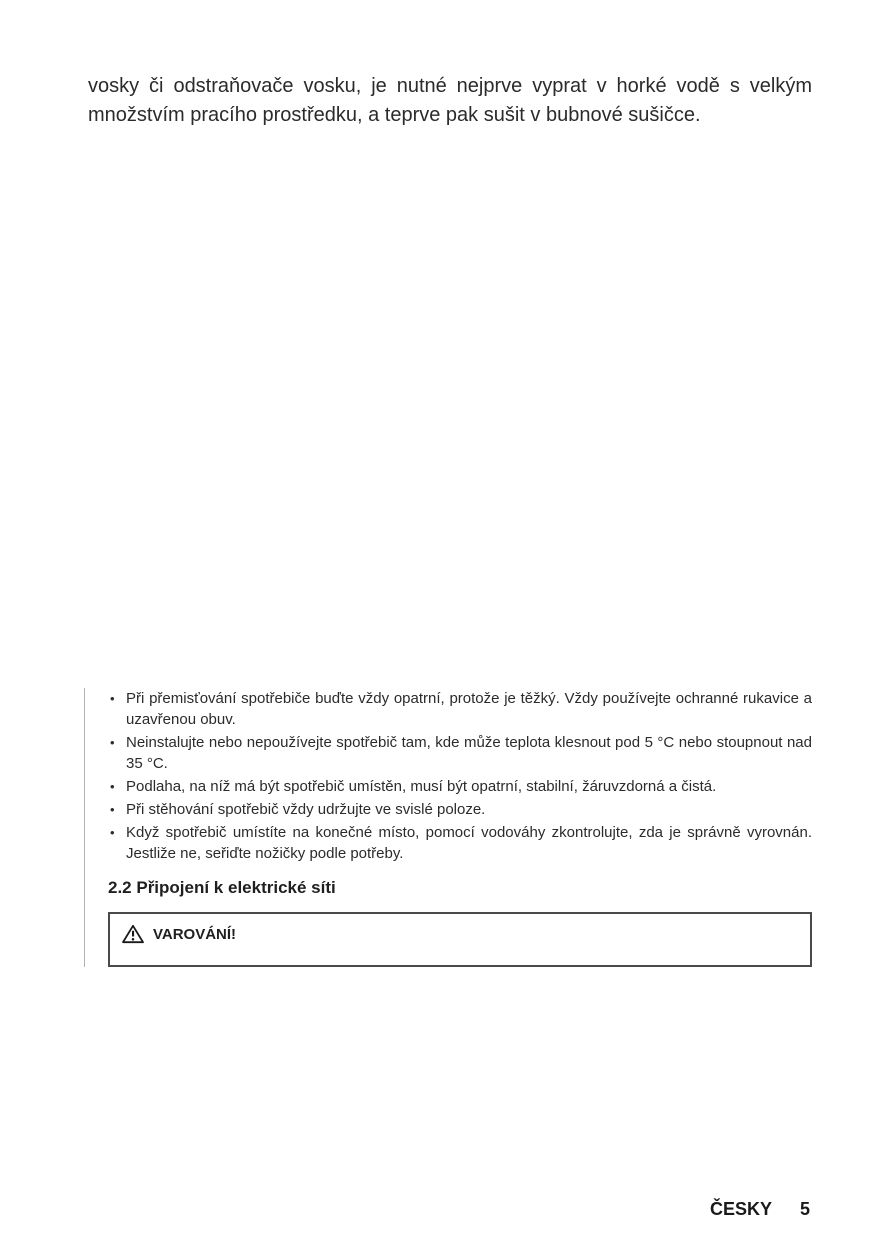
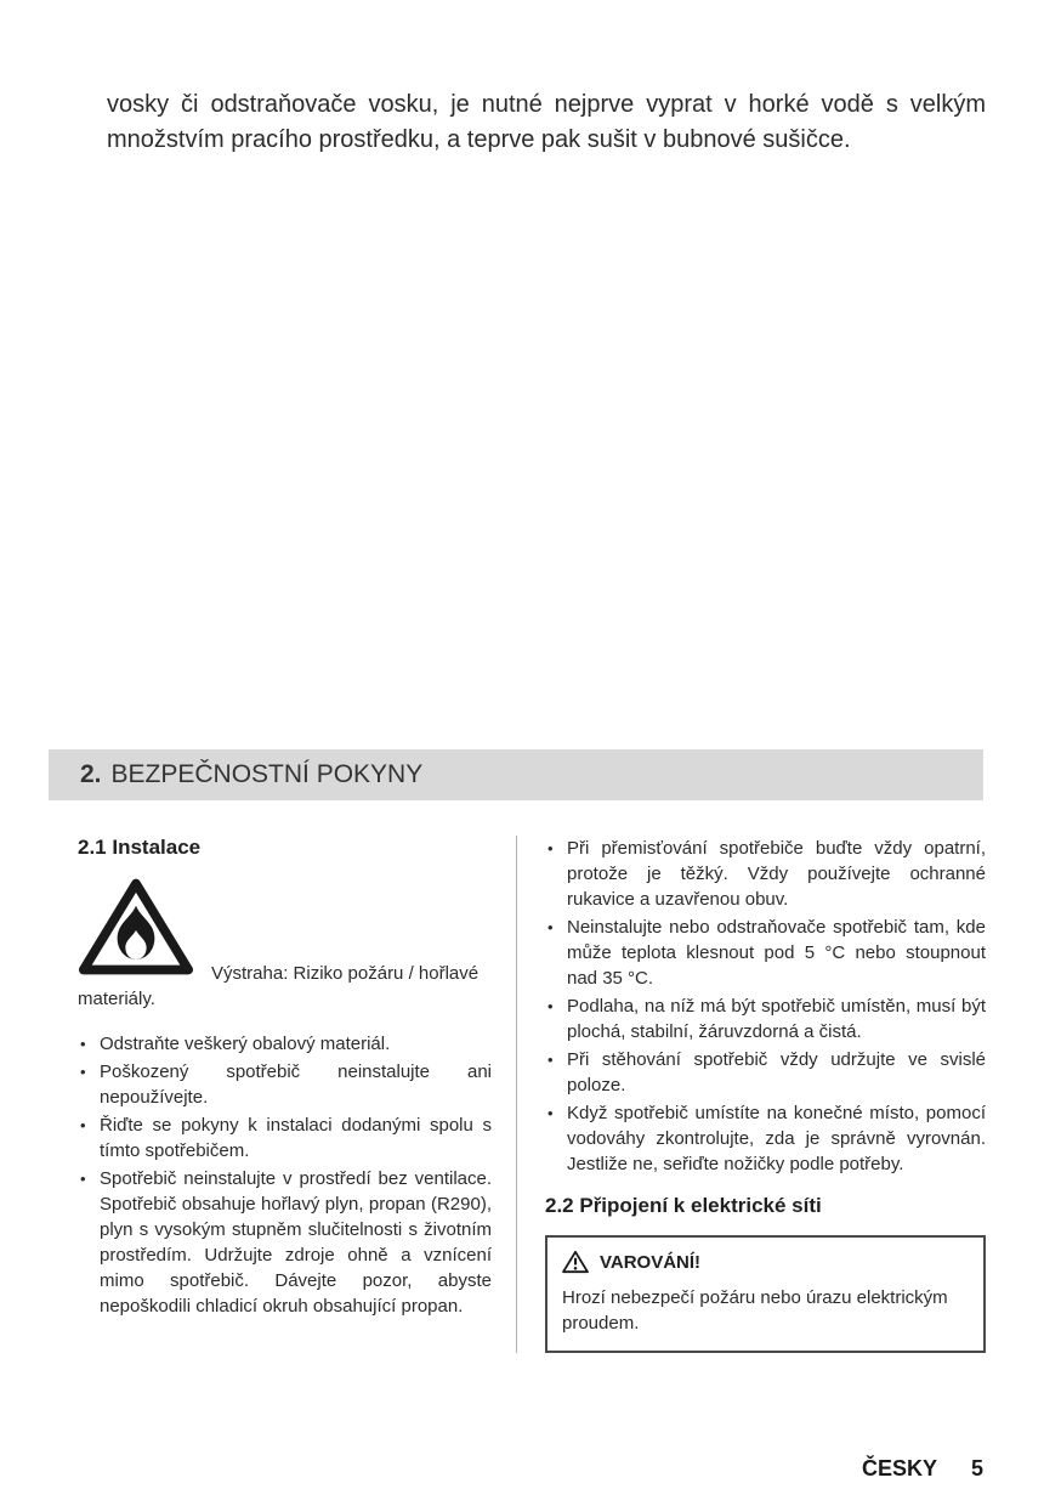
  vosky či odstraňovače vosku, je nutné nejprve vyprat v horké vodě s velkým množstvím pracího prostředku, a teprve pak sušit v bubnové sušičce.
+ 2. BEZPEČNOSTNÍ POKYNY
+ 2.1 Instalace
+ Výstraha: Riziko požáru / hořlavé materiály.
+ Odstraňte veškerý obalový materiál.
+ Poškozený spotřebič neinstalujte ani nepoužívejte.
+ Řiďte se pokyny k instalaci dodanými spolu s tímto spotřebičem.
+ Spotřebič neinstalujte v prostředí bez ventilace. Spotřebič obsahuje hořlavý plyn, propan (R290), plyn s vysokým stupněm slučitelnosti s životním prostředím. Udržujte zdroje ohně a vznícení mimo spotřebič. Dávejte pozor, abyste nepoškodili chladicí okruh obsahující propan.
  Při přemisťování spotřebiče buďte vždy opatrní, protože je těžký. Vždy používejte ochranné rukavice a uzavřenou obuv.
- Neinstalujte nebo nepoužívejte spotřebič tam, kde může teplota klesnout pod 5 °C nebo stoupnout nad 35 °C.
+ Neinstalujte nebo odstraňovače spotřebič tam, kde může teplota klesnout pod 5 °C nebo stoupnout nad 35 °C.
- Podlaha, na níž má být spotřebič umístěn, musí být opatrní, stabilní, žáruvzdorná a čistá.
+ Podlaha, na níž má být spotřebič umístěn, musí být plochá, stabilní, žáruvzdorná a čistá.
  Při stěhování spotřebič vždy udržujte ve svislé poloze.
  Když spotřebič umístíte na konečné místo, pomocí vodováhy zkontrolujte, zda je správně vyrovnán. Jestliže ne, seřiďte nožičky podle potřeby.
  2.2 Připojení k elektrické síti
  VAROVÁNÍ!
+ Hrozí nebezpečí požáru nebo úrazu elektrickým proudem.
  ČESKY 5
